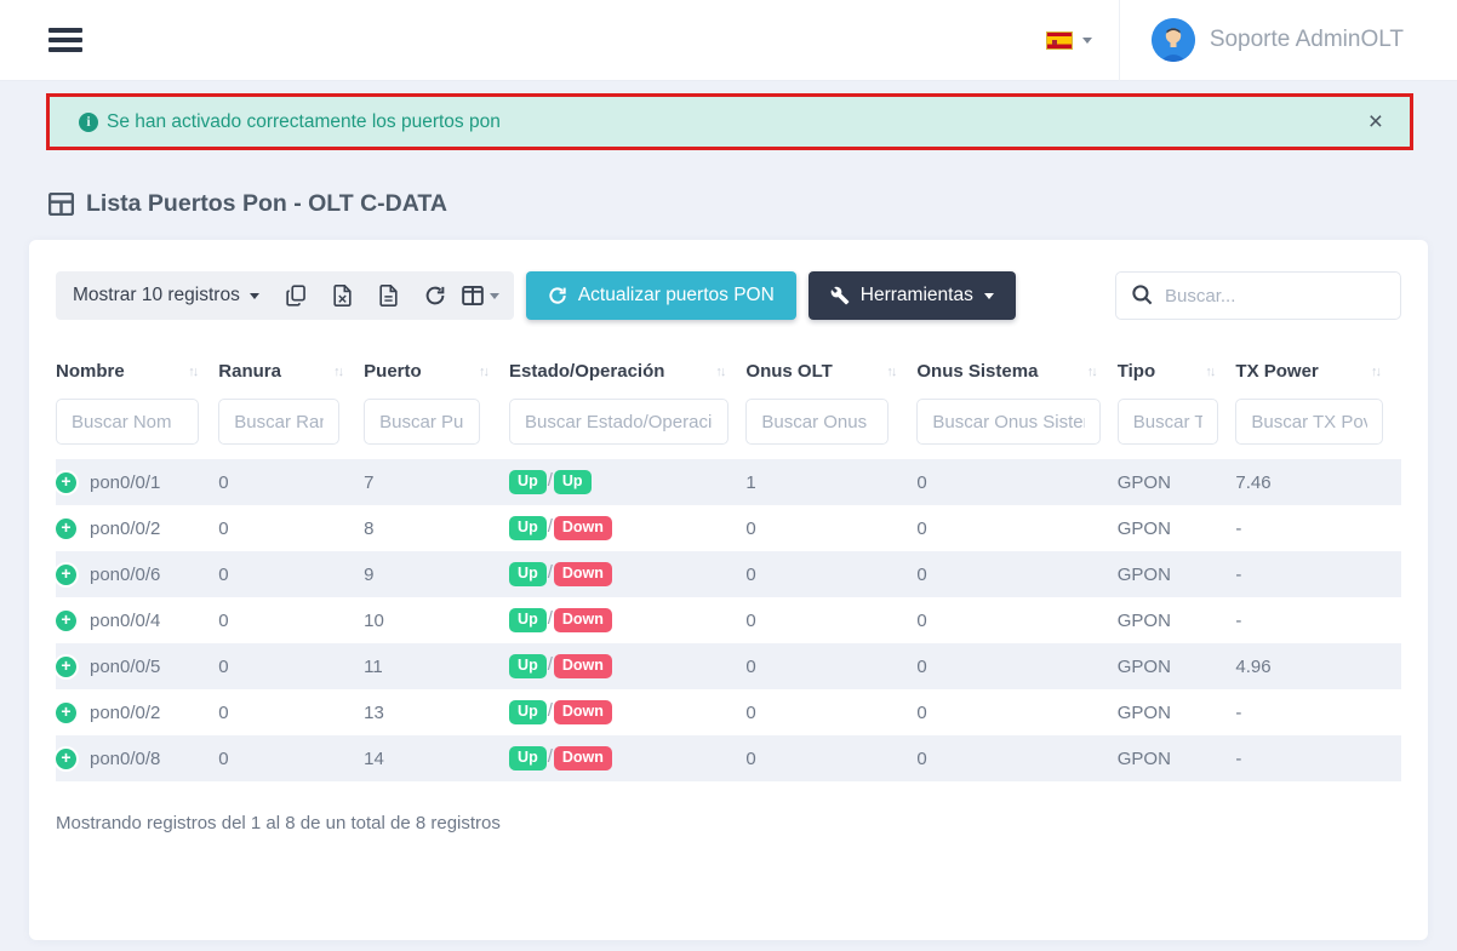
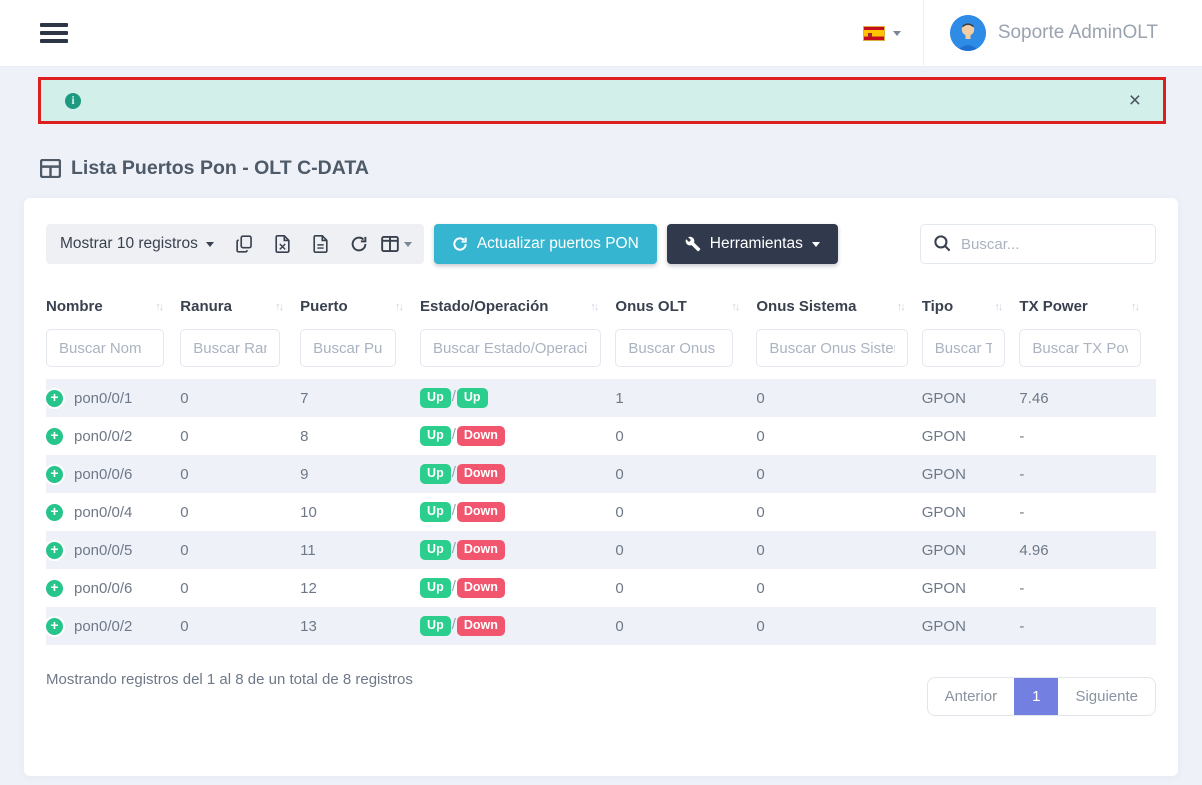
  Soporte AdminOLT
  i
- Se han activado correctamente los puertos pon
  ×
  Lista Puertos Pon - OLT C-DATA
  Mostrar 10 registros
  Actualizar puertos PON
  Herramientas
  Buscar...
  Nombre ↑↓	Ranura ↑↓	Puerto ↑↓	Estado/Operación ↑↓	Onus OLT ↑↓	Onus Sistema ↑↓	Tipo ↑↓	TX Power ↑↓
  Buscar Nom	Buscar Ra	Buscar Pu	Buscar Estado/Operaci	Buscar Onus	Buscar Onus Siste	Buscar T	Buscar TX Po
  + pon0/0/1	0	7	Up / Up	1	0	GPON	7.46
  + pon0/0/2	0	8	Up / Down	0	0	GPON	-
  + pon0/0/6	0	9	Up / Down	0	0	GPON	-
  + pon0/0/4	0	10	Up / Down	0	0	GPON	-
  + pon0/0/5	0	11	Up / Down	0	0	GPON	4.96
+ + pon0/0/6	0	12	Up / Down	0	0	GPON	-
  + pon0/0/2	0	13	Up / Down	0	0	GPON	-
- + pon0/0/8	0	14	Up / Down	0	0	GPON	-
  Mostrando registros del 1 al 8 de un total de 8 registros
+ Anterior
+ 1
+ Siguiente
